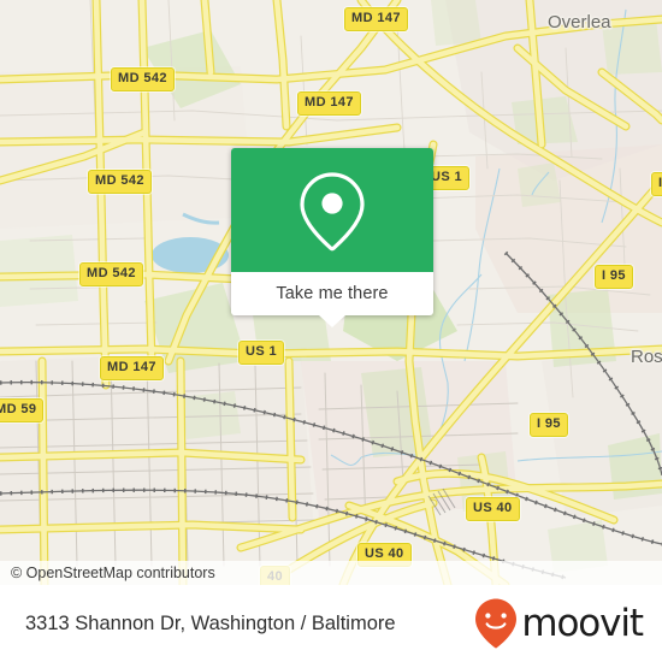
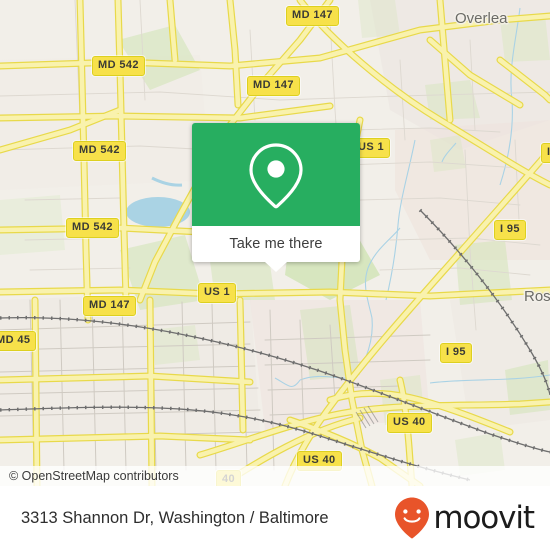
  MD 147
  MD 542
  MD 147
  MD 542
  US 1
  MD 542
  I 95
  US 1
  MD 147
- MD 59
+ MD 45
  I 95
  US 40
  US 40
  40
  Overlea
  Ros
  Take me there
  © OpenStreetMap contributors
  3313 Shannon Dr, Washington / Baltimore
  moovit
